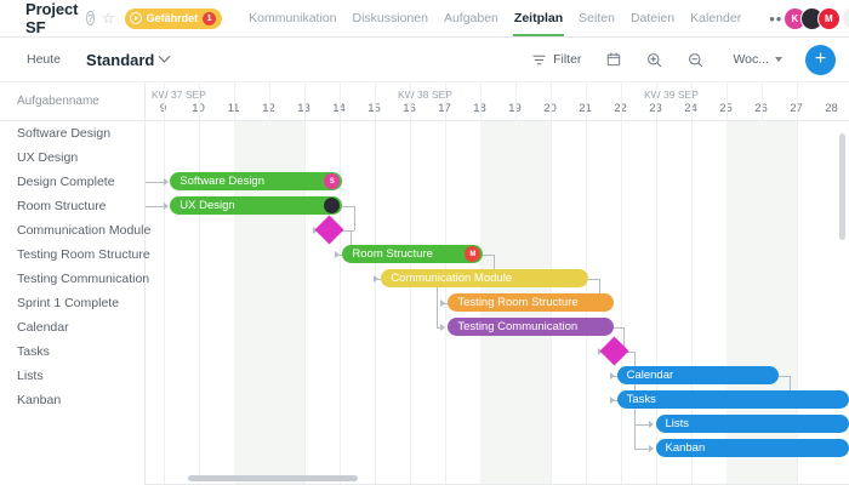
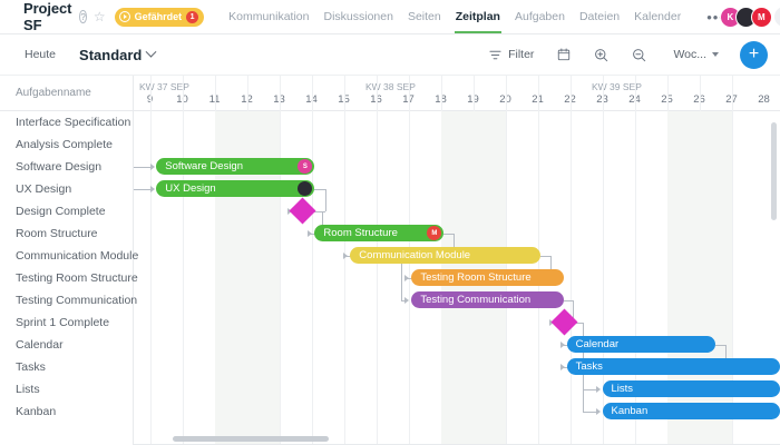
  Project SF
  ?
  ☆
  Gefährdet
  Kommunikation
  Diskussionen
- Aufgaben
+ Seiten
  Zeitplan
- Seiten
+ Aufgaben
  Dateien
  Kalender
  K
  M
  Heute
  Standard
  Filter
  Woc...
  +
  Aufgabenname
+ Interface Specification
+ Analysis Complete
  Software Design
  UX Design
  Design Complete
  Room Structure
  Communication Module
  Testing Room Structure
  Testing Communication
  Sprint 1 Complete
  Calendar
  Tasks
  Lists
  Kanban
  K 37 SEP
  K 38 SEP
  K 39 SEP
  10
  11
  12
  13
  14
  15
  16
  17
  18
  19
  20
  21
  22
  23
  24
  25
  26
  27
  28
  Software Design
  UX Design
  Room Structure
  Communication Module
  Testing Room Structure
  Testing Communication
  Calendar
  Tasks
  Lists
  Kanban
